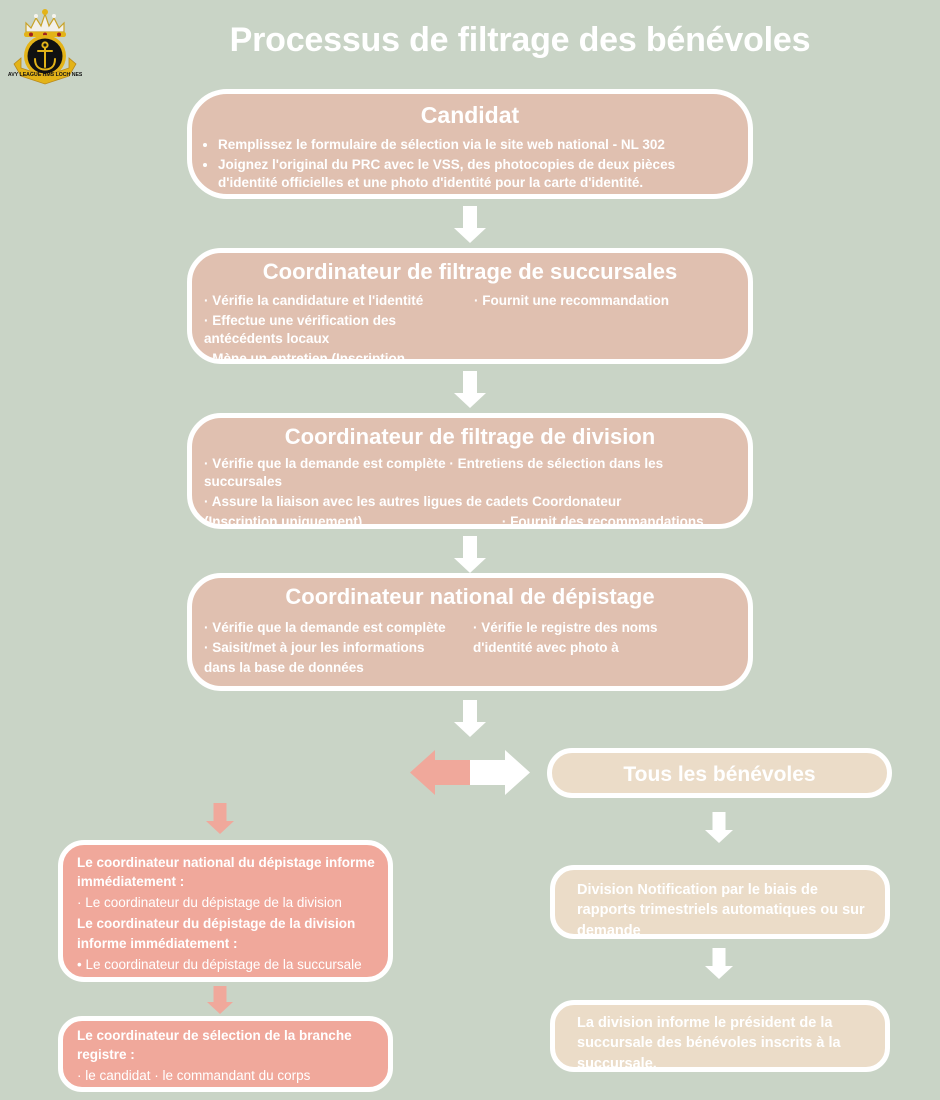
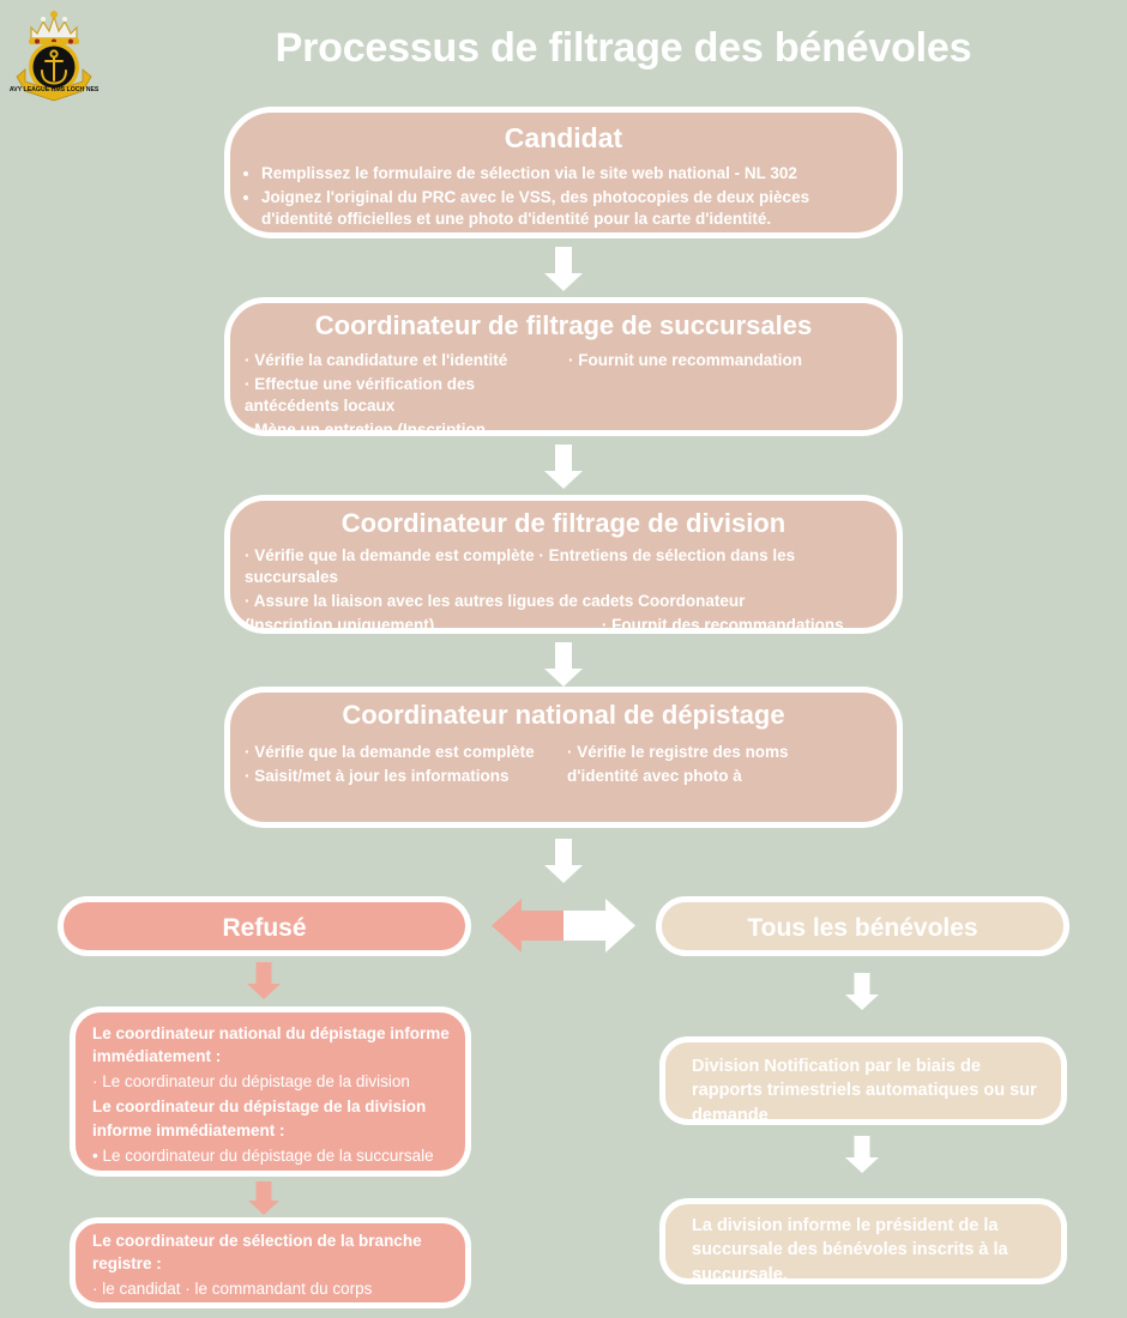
  Processus de filtrage des bénévoles
  Candidat
  Remplissez le formulaire de sélection via le site web national - NL 302
  Joignez l'original du PRC avec le VSS, des photocopies de deux pièces d'identité officielles et une photo d'identité pour la carte d'identité.
  Coordinateur de filtrage de succursales
  · Vérifie la candidature et l'identité
  · Effectue une vérification des antécédents locaux
  · Fournit une recommandation
  Coordinateur de filtrage de division
  · Vérifie que la demande est complète · Entretiens de sélection dans les succursales
  · Assure la liaison avec les autres ligues de cadets Coordonateur
  Inscription uniquement)
  · Fournit des recommandations
  Coordinateur national de dépistage
  · Vérifie que la demande est complète
  · Saisit/met à jour les informations
- dans la base de données
  · Vérifie le registre des noms
  d'identité avec photo à
+ Refusé
  Tous les bénévoles
  Le coordinateur national du dépistage informe immédiatement :
  · Le coordinateur du dépistage de la division
  Le coordinateur du dépistage de la division informe immédiatement :
  • Le coordinateur du dépistage de la succursale
  Le coordinateur de sélection de la branche registre :
  · le candidat · le commandant du corps
  Division Notification par le biais de rapports trimestriels automatiques ou sur demande
  La division informe le président de la succursale des bénévoles inscrits à la succursale.
